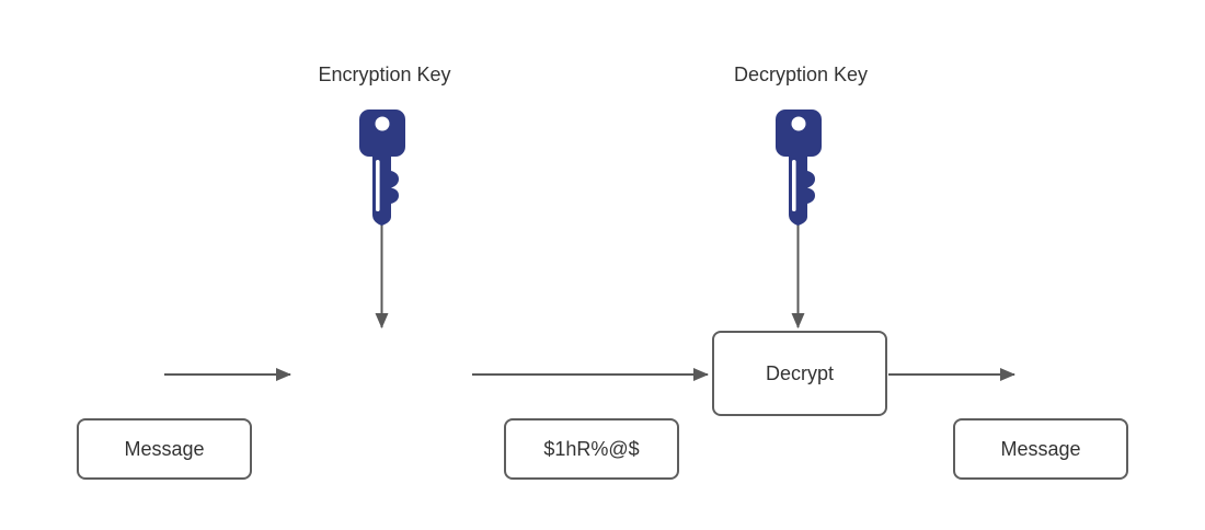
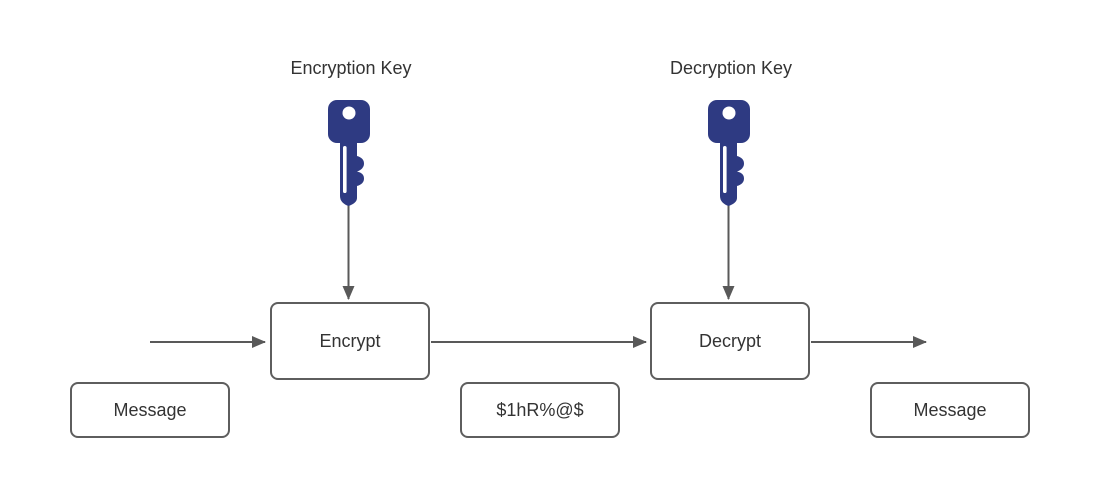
  Encryption Key
  Decryption Key
+ Encrypt
  Decrypt
  Message
  $1hR%@$
  Message
